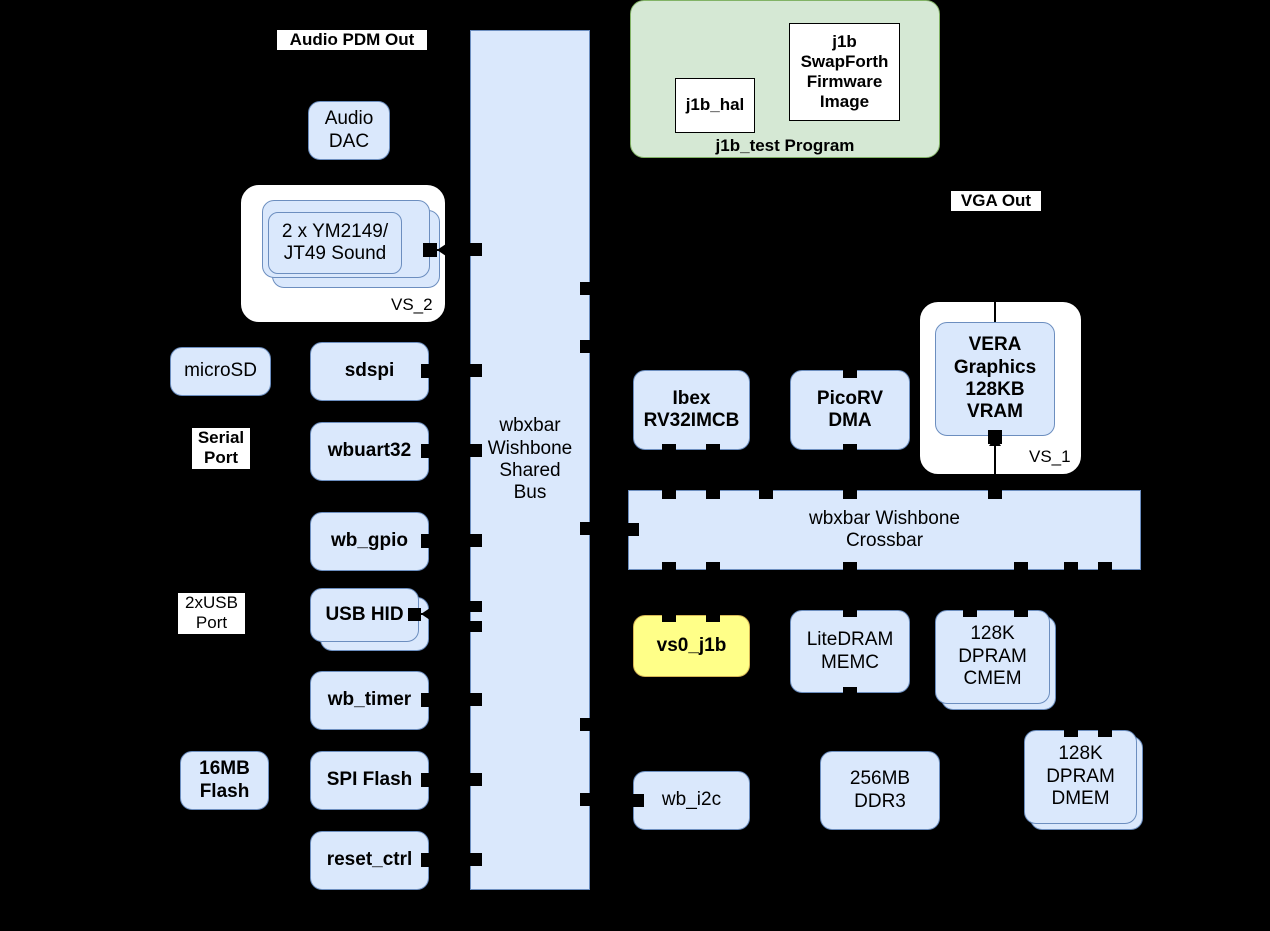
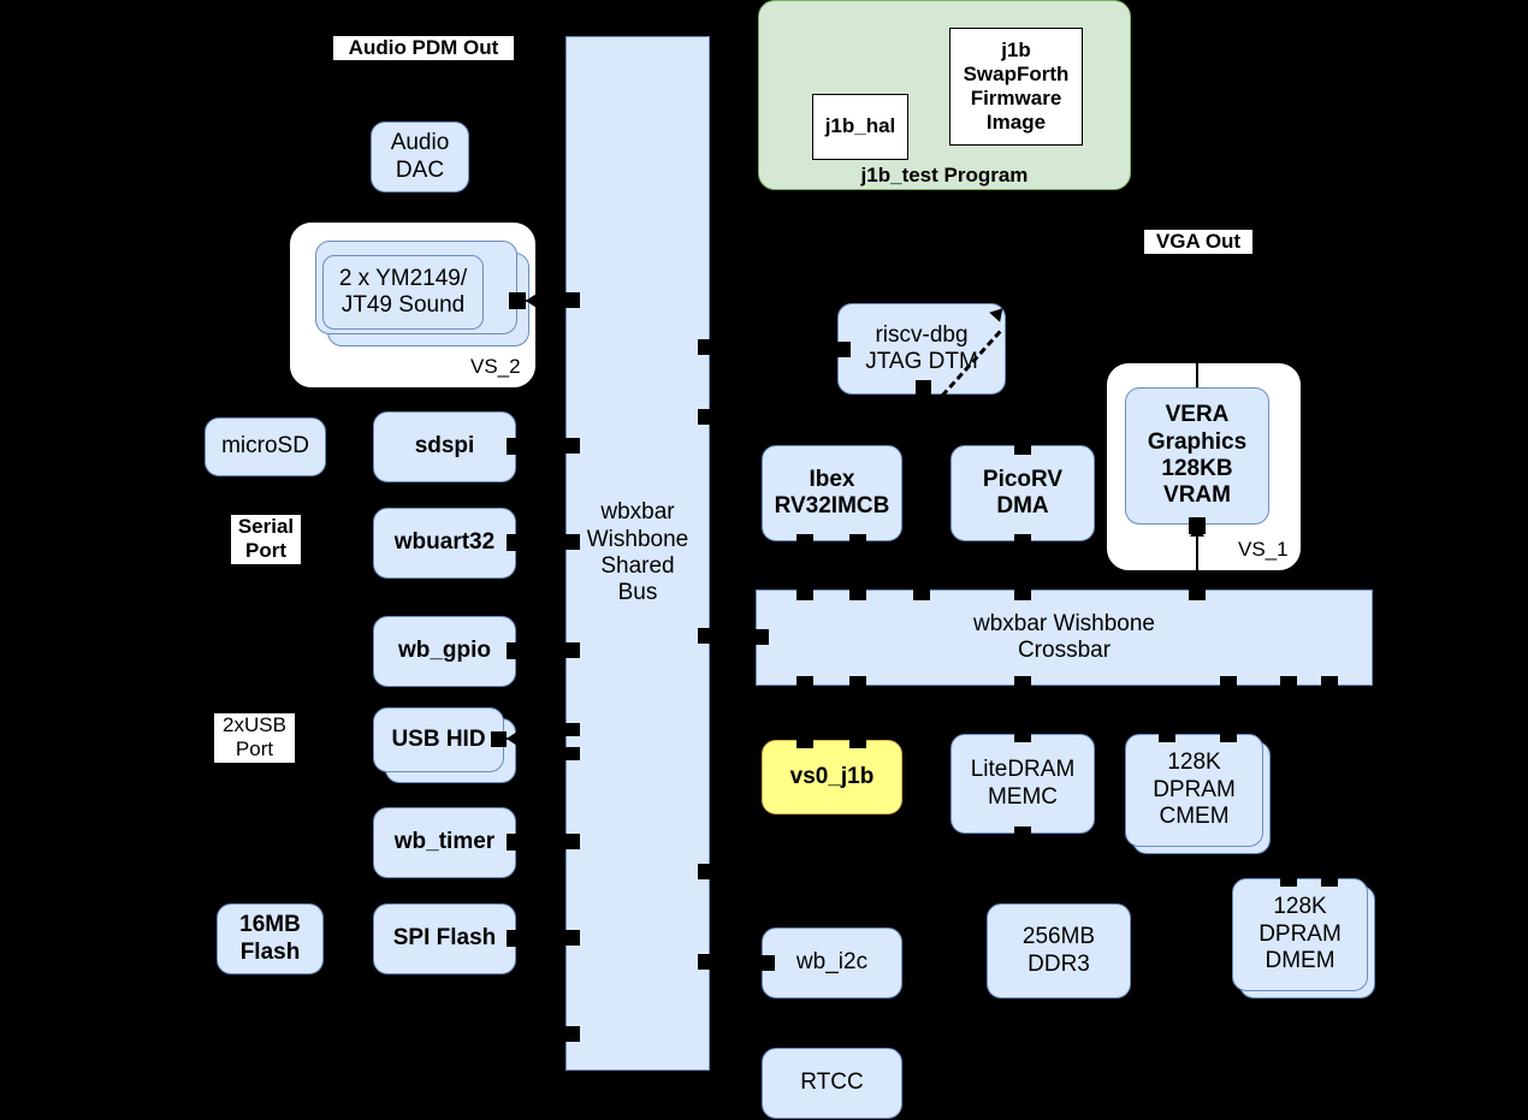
  Audio PDM Out
  VGA Out
  Serial
  Port
  2xUSB
  Port
  j1b_test Program
  j1b_hal
  j1b
  SwapForth
  Firmware
  Image
  Audio
  DAC
  VS_2
  2 x YM2149/
  JT49 Sound
  microSD
  16MB
  Flash
  sdspi
  wbuart32
  wb_gpio
  USB HID
  wb_timer
  SPI Flash
- reset_ctrl
  wbxbar
  Wishbone
  Shared
  Bus
+ riscv-dbg
+ JTAG DTM
  Ibex
  RV32IMCB
  PicoRV
  DMA
  VS_1
  VERA
  Graphics
  128KB
  VRAM
  wbxbar Wishbone
  Crossbar
  vs0_j1b
  LiteDRAM
  MEMC
  128K
  DPRAM
  CMEM
  wb_i2c
  256MB
  DDR3
  128K
  DPRAM
  DMEM
+ RTCC
